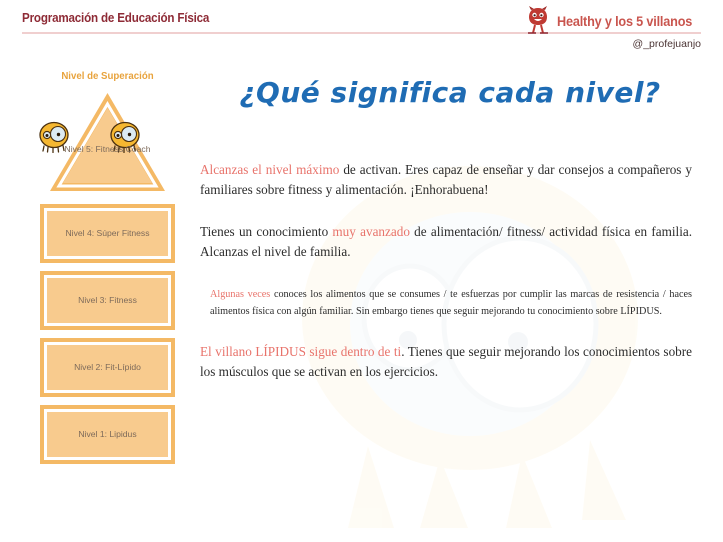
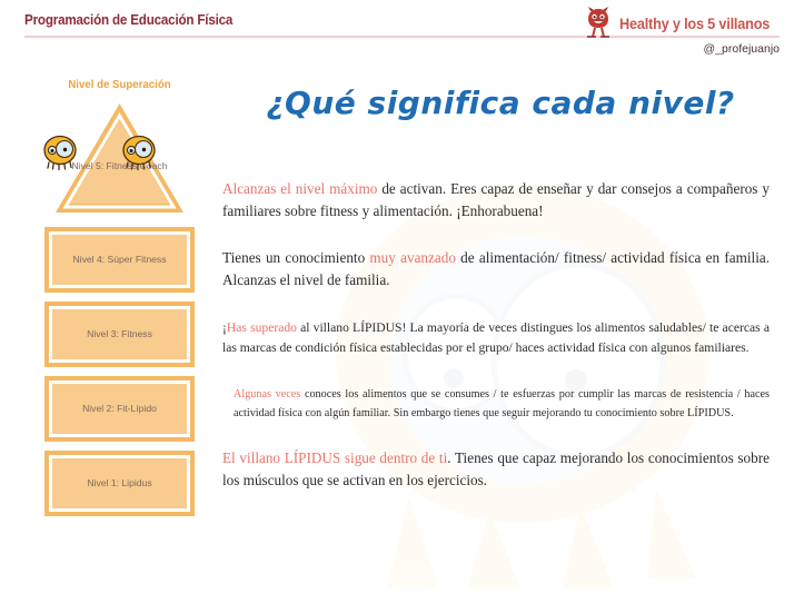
  Programación de Educación Física
  Healthy y los 5 villanos
  @_profejuanjo
  ¿Qué significa cada nivel?
  Nivel de Superación
  Nivel 5: Fitness Coach
  Nivel 4: Súper Fitness
  Nivel 3: Fitness
  Nivel 2: Fit-Lípido
  Nivel 1: Lipidus
  Alcanzas el nivel máximo de activan. Eres capaz de enseñar y dar consejos a compañeros y familiares sobre fitness y alimentación. ¡Enhorabuena!
  Tienes un conocimiento muy avanzado de alimentación/ fitness/ actividad física en familia. Alcanzas el nivel de familia.
+ ¡Has superado al villano LÍPIDUS! La mayoría de veces distingues los alimentos saludables/ te acercas a las marcas de condición física establecidas por el grupo/ haces actividad física con algunos familiares.
- Algunas veces conoces los alimentos que se consumes / te esfuerzas por cumplir las marcas de resistencia / haces alimentos física con algún familiar. Sin embargo tienes que seguir mejorando tu conocimiento sobre LÍPIDUS.
+ Algunas veces conoces los alimentos que se consumes / te esfuerzas por cumplir las marcas de resistencia / haces actividad física con algún familiar. Sin embargo tienes que seguir mejorando tu conocimiento sobre LÍPIDUS.
- El villano LÍPIDUS sigue dentro de ti. Tienes que seguir mejorando los conocimientos sobre los músculos que se activan en los ejercicios.
+ El villano LÍPIDUS sigue dentro de ti. Tienes que capaz mejorando los conocimientos sobre los músculos que se activan en los ejercicios.
